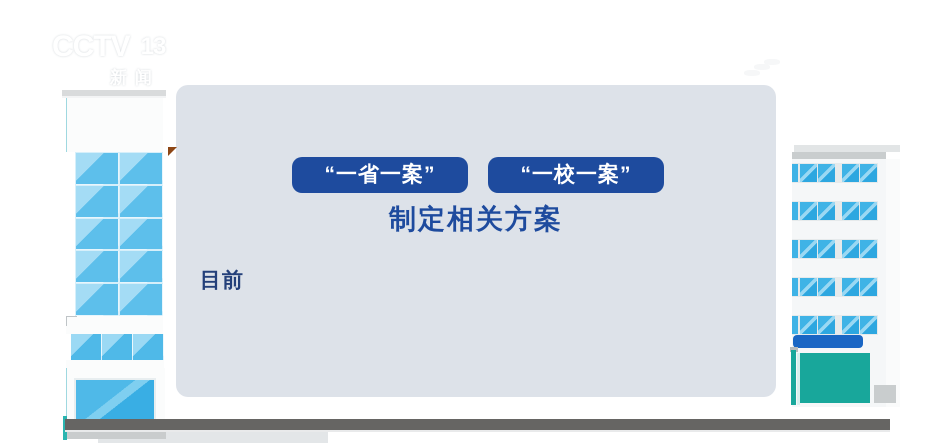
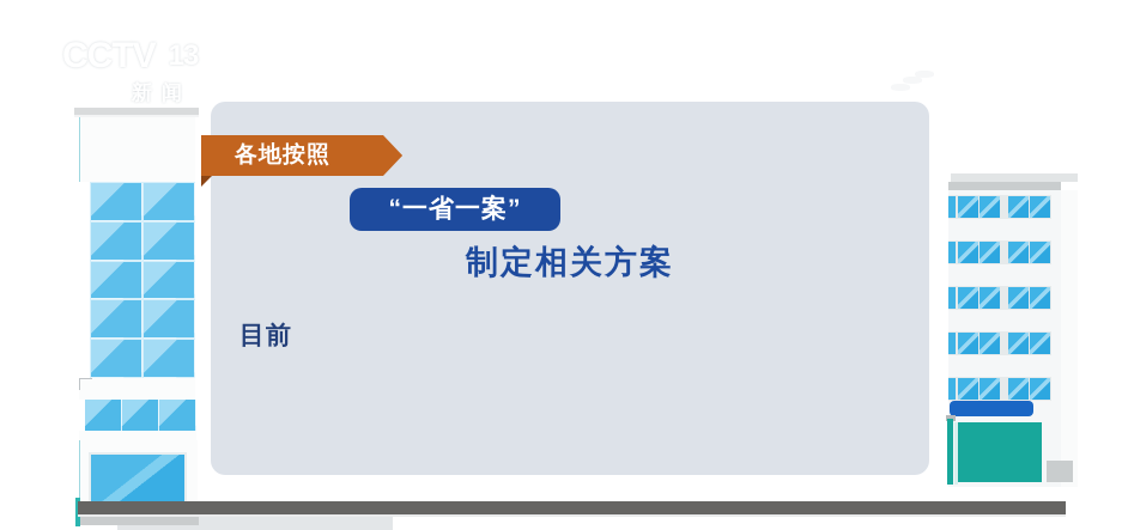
+ 各地按照
  “一省一案”
- “一校一案”
  制定相关方案
  目前
  CCTV 13
  新闻
